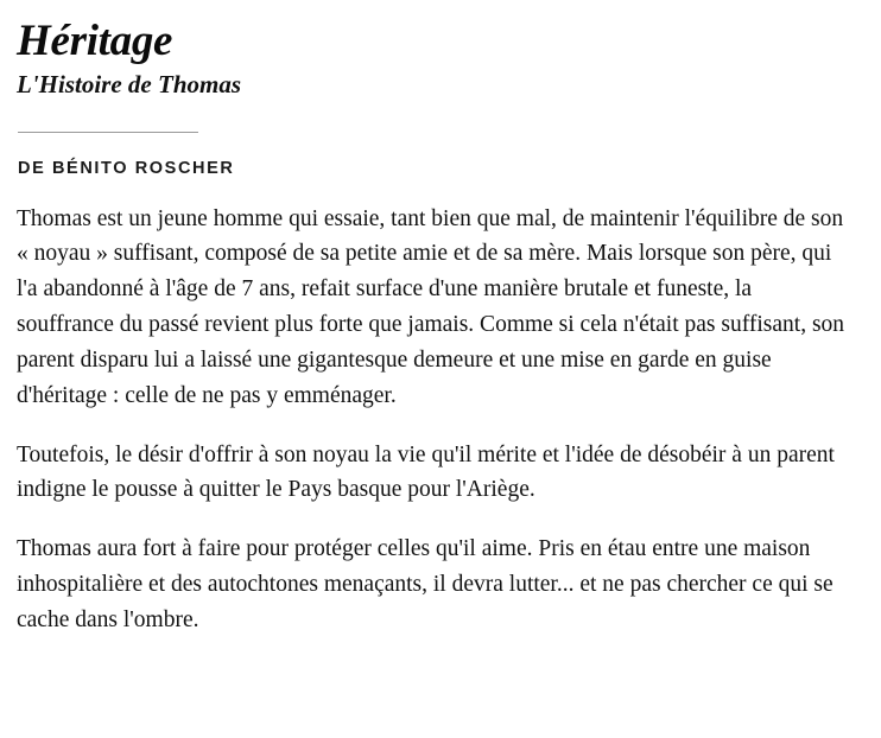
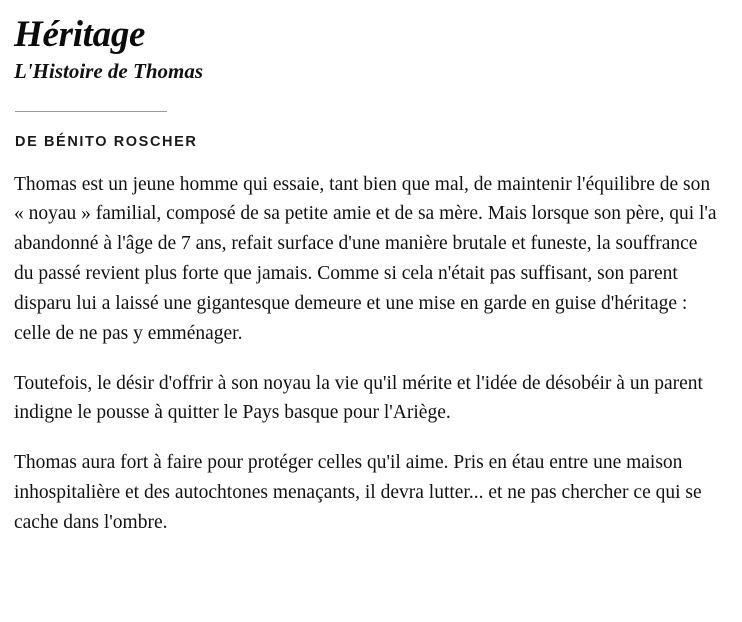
  Héritage
  L'Histoire de Thomas
  DE BÉNITO ROSCHER
- Thomas est un jeune homme qui essaie, tant bien que mal, de maintenir l'équilibre de son « noyau » suffisant, composé de sa petite amie et de sa mère. Mais lorsque son père, qui l'a abandonné à l'âge de 7 ans, refait surface d'une manière brutale et funeste, la souffrance du passé revient plus forte que jamais. Comme si cela n'était pas suffisant, son parent disparu lui a laissé une gigantesque demeure et une mise en garde en guise d'héritage : celle de ne pas y emménager.
+ Thomas est un jeune homme qui essaie, tant bien que mal, de maintenir l'équilibre de son « noyau » familial, composé de sa petite amie et de sa mère. Mais lorsque son père, qui l'a abandonné à l'âge de 7 ans, refait surface d'une manière brutale et funeste, la souffrance du passé revient plus forte que jamais. Comme si cela n'était pas suffisant, son parent disparu lui a laissé une gigantesque demeure et une mise en garde en guise d'héritage : celle de ne pas y emménager.
  Toutefois, le désir d'offrir à son noyau la vie qu'il mérite et l'idée de désobéir à un parent indigne le pousse à quitter le Pays basque pour l'Ariège.
  Thomas aura fort à faire pour protéger celles qu'il aime. Pris en étau entre une maison inhospitalière et des autochtones menaçants, il devra lutter... et ne pas chercher ce qui se cache dans l'ombre.
